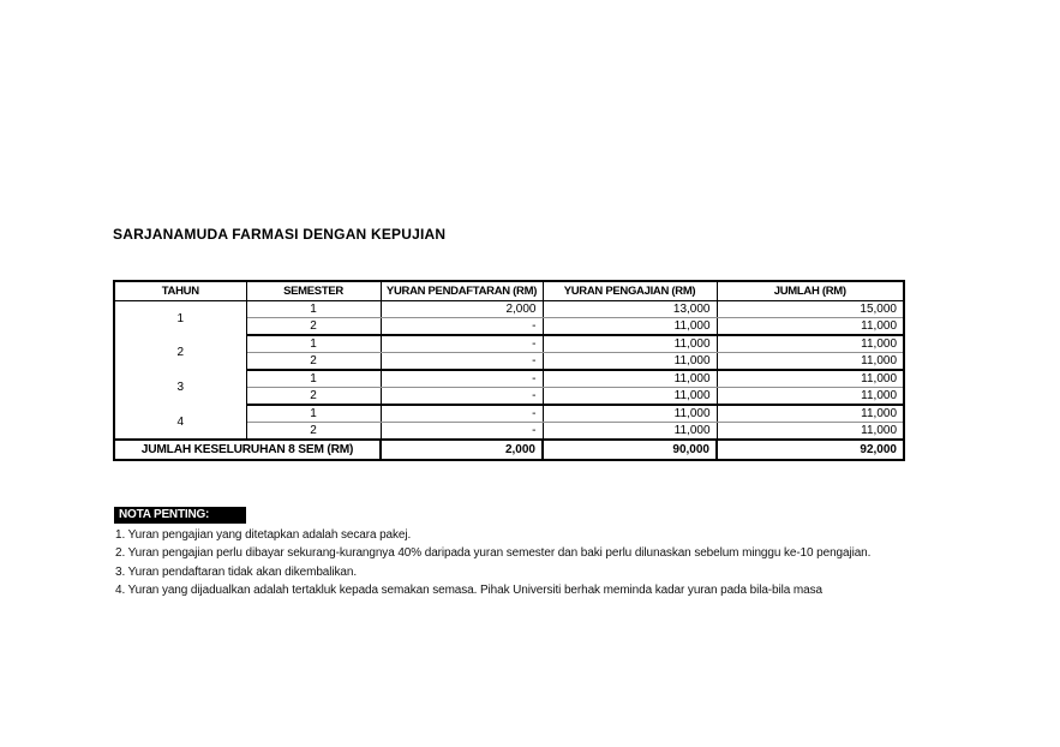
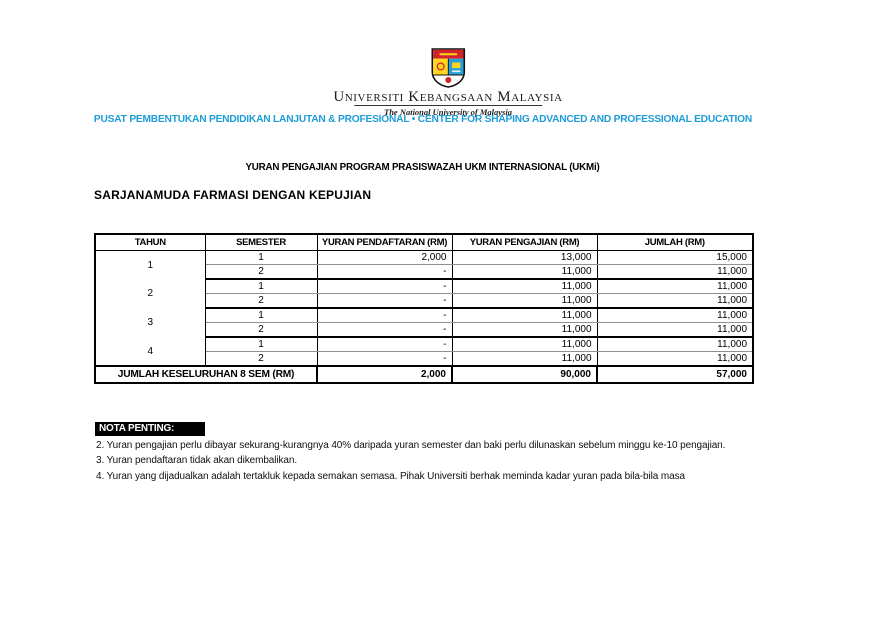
+ Universiti Kebangsaan Malaysia
+ The National University of Malaysia
+ PUSAT PEMBENTUKAN PENDIDIKAN LANJUTAN & PROFESIONAL • CENTER FOR SHAPING ADVANCED AND PROFESSIONAL EDUCATION
+ YURAN PENGAJIAN PROGRAM PRASISWAZAH UKM INTERNASIONAL (UKMi)
  SARJANAMUDA FARMASI DENGAN KEPUJIAN
  TAHUN	SEMESTER	YURAN PENDAFTARAN (RM)	YURAN PENGAJIAN (RM)	JUMLAH (RM)
  1	1	2,000	13,000	15,000
  2	-	11,000	11,000
  2	1	-	11,000	11,000
  2	-	11,000	11,000
  3	1	-	11,000	11,000
  2	-	11,000	11,000
  4	1	-	11,000	11,000
  2	-	11,000	11,000
- JUMLAH KESELURUHAN 8 SEM (RM)	2,000	90,000	92,000
+ JUMLAH KESELURUHAN 8 SEM (RM)	2,000	90,000	57,000
  NOTA PENTING:
- 1. Yuran pengajian yang ditetapkan adalah secara pakej.
  2. Yuran pengajian perlu dibayar sekurang-kurangnya 40% daripada yuran semester dan baki perlu dilunaskan sebelum minggu ke-10 pengajian.
  3. Yuran pendaftaran tidak akan dikembalikan.
  4. Yuran yang dijadualkan adalah tertakluk kepada semakan semasa. Pihak Universiti berhak meminda kadar yuran pada bila-bila masa
